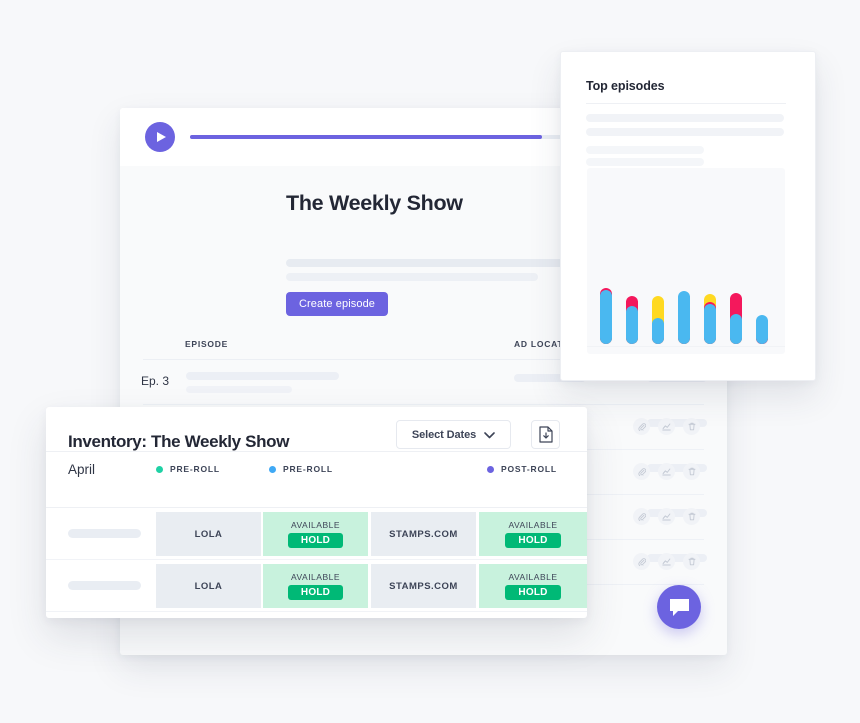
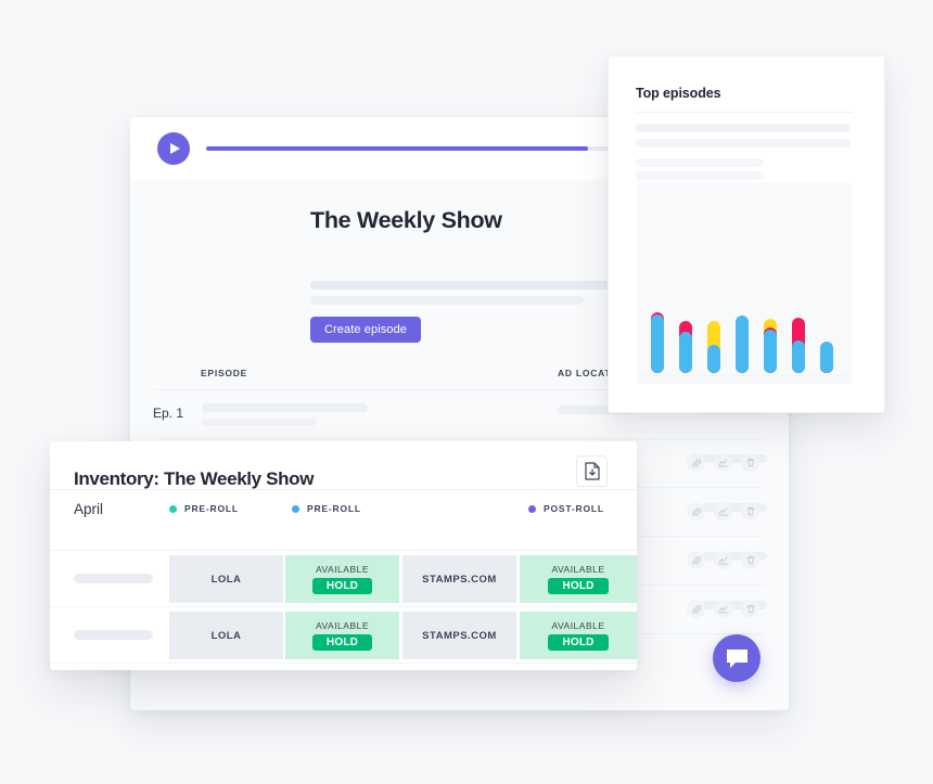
  The Weekly Show
  Create episode
  EPISODE
- Ep. 3
+ Ep. 1
  Top episodes
  Inventory: The Weekly Show
  April
  PRE-ROLL
  PRE-ROLL
  POST-ROLL
  LOLA
  AVAILABLE
  HOLD
  STAMPS.COM
  AVAILABLE
  HOLD
  LOLA
  AVAILABLE
  HOLD
  STAMPS.COM
  AVAILABLE
  HOLD
- Select Dates
